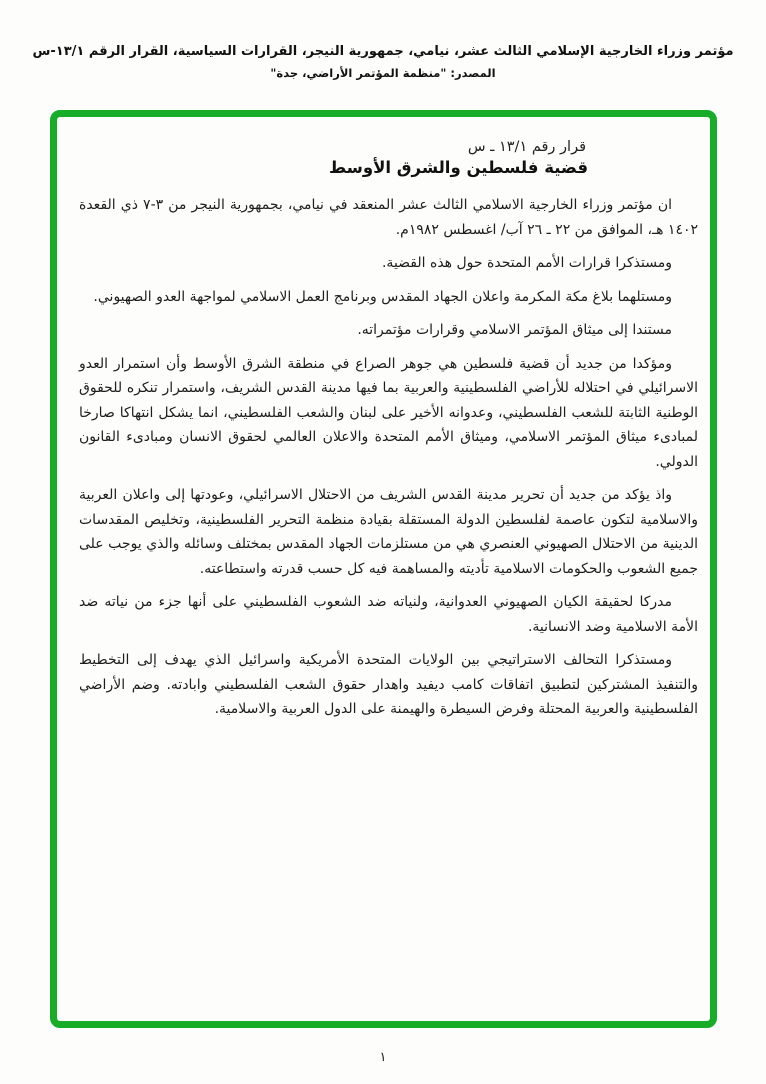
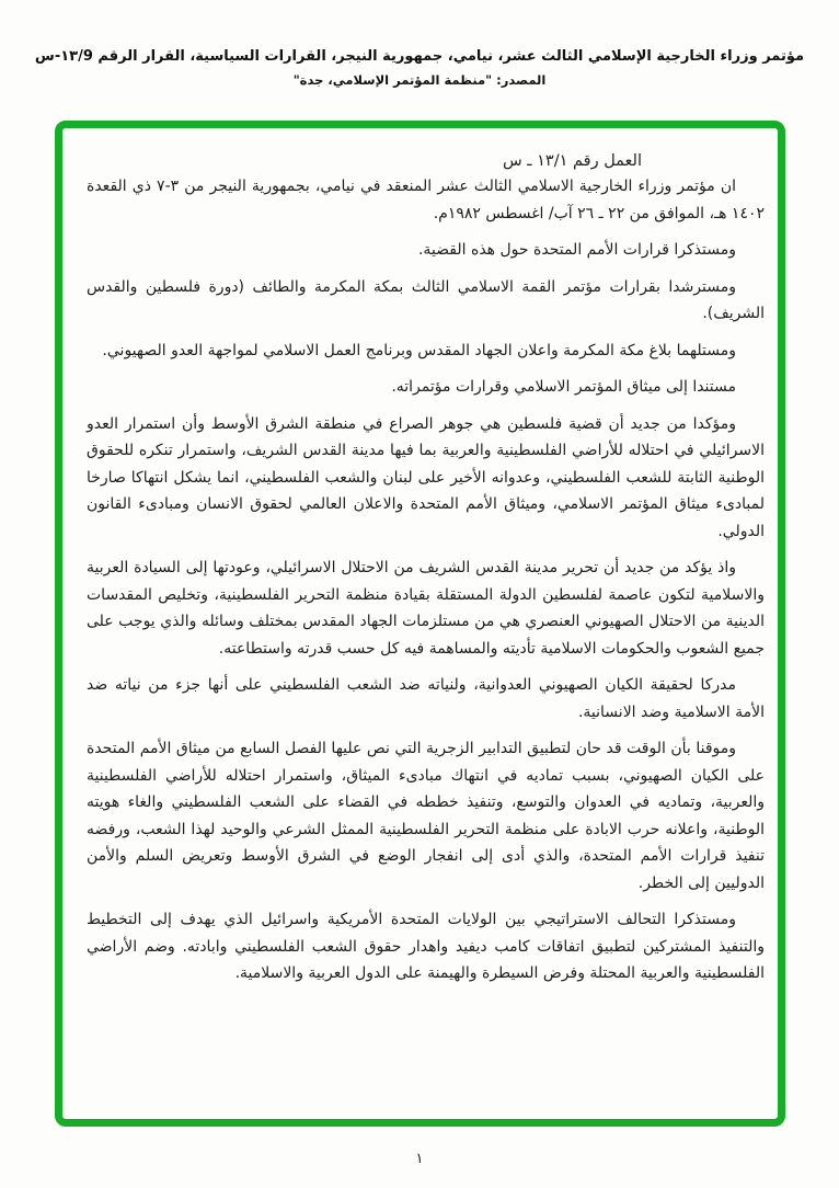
- مؤتمر وزراء الخارجية الإسلامي الثالث عشر، نيامي، جمهورية النيجر، القرارات السياسية، القرار الرقم ١٣/١-س
+ مؤتمر وزراء الخارجية الإسلامي الثالث عشر، نيامي، جمهورية النيجر، القرارات السياسية، القرار الرقم ١٣/9-س
- المصدر: "منظمة المؤتمر الأراضي، جدة"
+ المصدر: "منظمة المؤتمر الإسلامي، جدة"
- قرار رقم ١٣/١ ـ س
+ العمل رقم ١٣/١ ـ س
- قضية فلسطين والشرق الأوسط
  ان مؤتمر وزراء الخارجية الاسلامي الثالث عشر المنعقد في نيامي، بجمهورية النيجر من ٣-٧ ذي القعدة ١٤٠٢ هـ، الموافق من ٢٢ ـ ٢٦ آب/ اغسطس ١٩٨٢م.
  ومستذكرا قرارات الأمم المتحدة حول هذه القضية.
+ ومسترشدا بقرارات مؤتمر القمة الاسلامي الثالث بمكة المكرمة والطائف (دورة فلسطين والقدس الشريف).
  ومستلهما بلاغ مكة المكرمة واعلان الجهاد المقدس وبرنامج العمل الاسلامي لمواجهة العدو الصهيوني.
  مستندا إلى ميثاق المؤتمر الاسلامي وقرارات مؤتمراته.
  ومؤكدا من جديد أن قضية فلسطين هي جوهر الصراع في منطقة الشرق الأوسط وأن استمرار العدو الاسرائيلي في احتلاله للأراضي الفلسطينية والعربية بما فيها مدينة القدس الشريف، واستمرار تنكره للحقوق الوطنية الثابتة للشعب الفلسطيني، وعدوانه الأخير على لبنان والشعب الفلسطيني، انما يشكل انتهاكا صارخا لمبادىء ميثاق المؤتمر الاسلامي، وميثاق الأمم المتحدة والاعلان العالمي لحقوق الانسان ومبادىء القانون الدولي.
- واذ يؤكد من جديد أن تحرير مدينة القدس الشريف من الاحتلال الاسرائيلي، وعودتها إلى واعلان العربية والاسلامية لتكون عاصمة لفلسطين الدولة المستقلة بقيادة منظمة التحرير الفلسطينية، وتخليص المقدسات الدينية من الاحتلال الصهيوني العنصري هي من مستلزمات الجهاد المقدس بمختلف وسائله والذي يوجب على جميع الشعوب والحكومات الاسلامية تأديته والمساهمة فيه كل حسب قدرته واستطاعته.
+ واذ يؤكد من جديد أن تحرير مدينة القدس الشريف من الاحتلال الاسرائيلي، وعودتها إلى السيادة العربية والاسلامية لتكون عاصمة لفلسطين الدولة المستقلة بقيادة منظمة التحرير الفلسطينية، وتخليص المقدسات الدينية من الاحتلال الصهيوني العنصري هي من مستلزمات الجهاد المقدس بمختلف وسائله والذي يوجب على جميع الشعوب والحكومات الاسلامية تأديته والمساهمة فيه كل حسب قدرته واستطاعته.
- مدركا لحقيقة الكيان الصهيوني العدوانية، ولنياته ضد الشعوب الفلسطيني على أنها جزء من نياته ضد الأمة الاسلامية وضد الانسانية.
+ مدركا لحقيقة الكيان الصهيوني العدوانية، ولنياته ضد الشعب الفلسطيني على أنها جزء من نياته ضد الأمة الاسلامية وضد الانسانية.
+ وموقنا بأن الوقت قد حان لتطبيق التدابير الزجرية التي نص عليها الفصل السابع من ميثاق الأمم المتحدة على الكيان الصهيوني، بسبب تماديه في انتهاك مبادىء الميثاق، واستمرار احتلاله للأراضي الفلسطينية والعربية، وتماديه في العدوان والتوسع، وتنفيذ خططه في القضاء على الشعب الفلسطيني والغاء هويته الوطنية، واعلانه حرب الابادة على منظمة التحرير الفلسطينية الممثل الشرعي والوحيد لهذا الشعب، ورفضه تنفيذ قرارات الأمم المتحدة، والذي أدى إلى انفجار الوضع في الشرق الأوسط وتعريض السلم والأمن الدوليين إلى الخطر.
  ومستذكرا التحالف الاستراتيجي بين الولايات المتحدة الأمريكية واسرائيل الذي يهدف إلى التخطيط والتنفيذ المشتركين لتطبيق اتفاقات كامب ديفيد واهدار حقوق الشعب الفلسطيني وابادته. وضم الأراضي الفلسطينية والعربية المحتلة وفرض السيطرة والهيمنة على الدول العربية والاسلامية.
  ١
